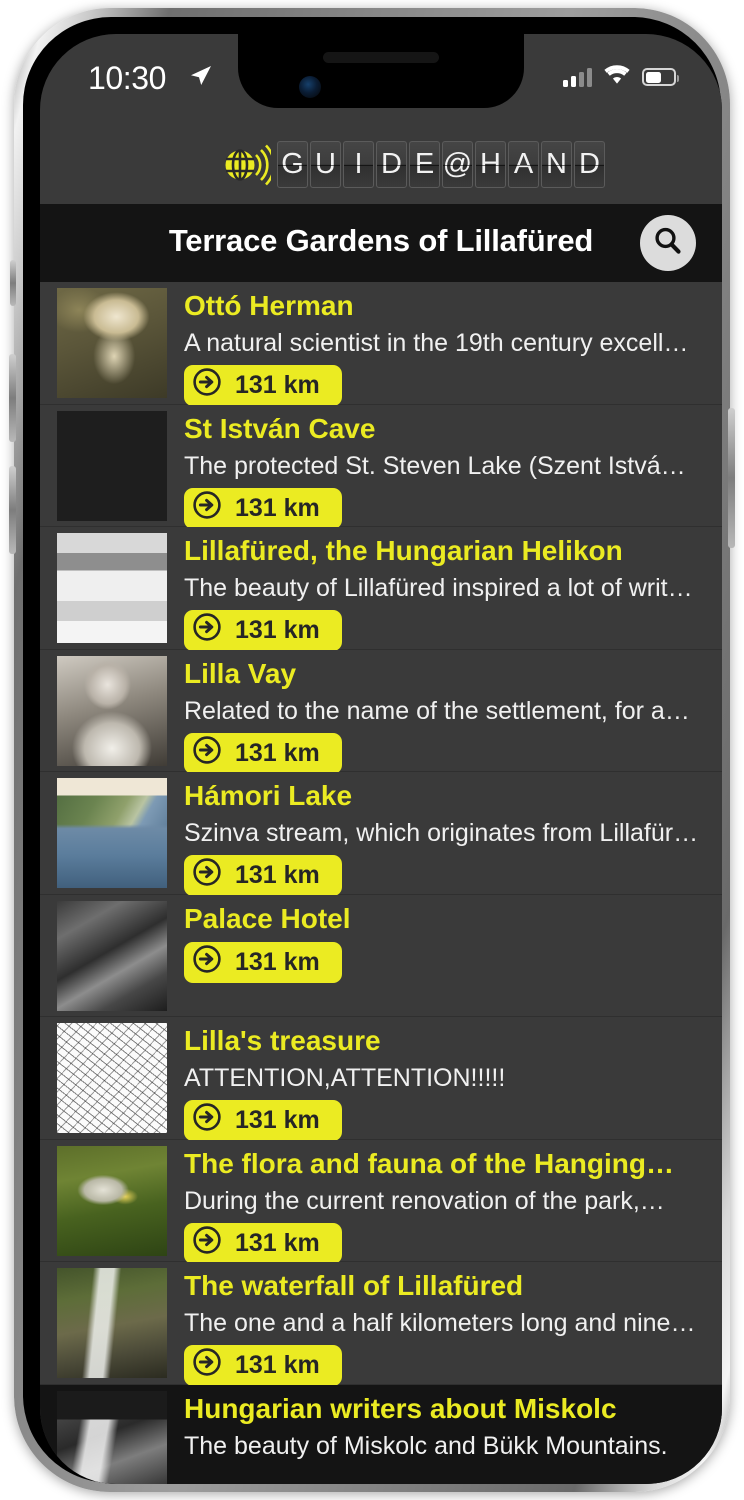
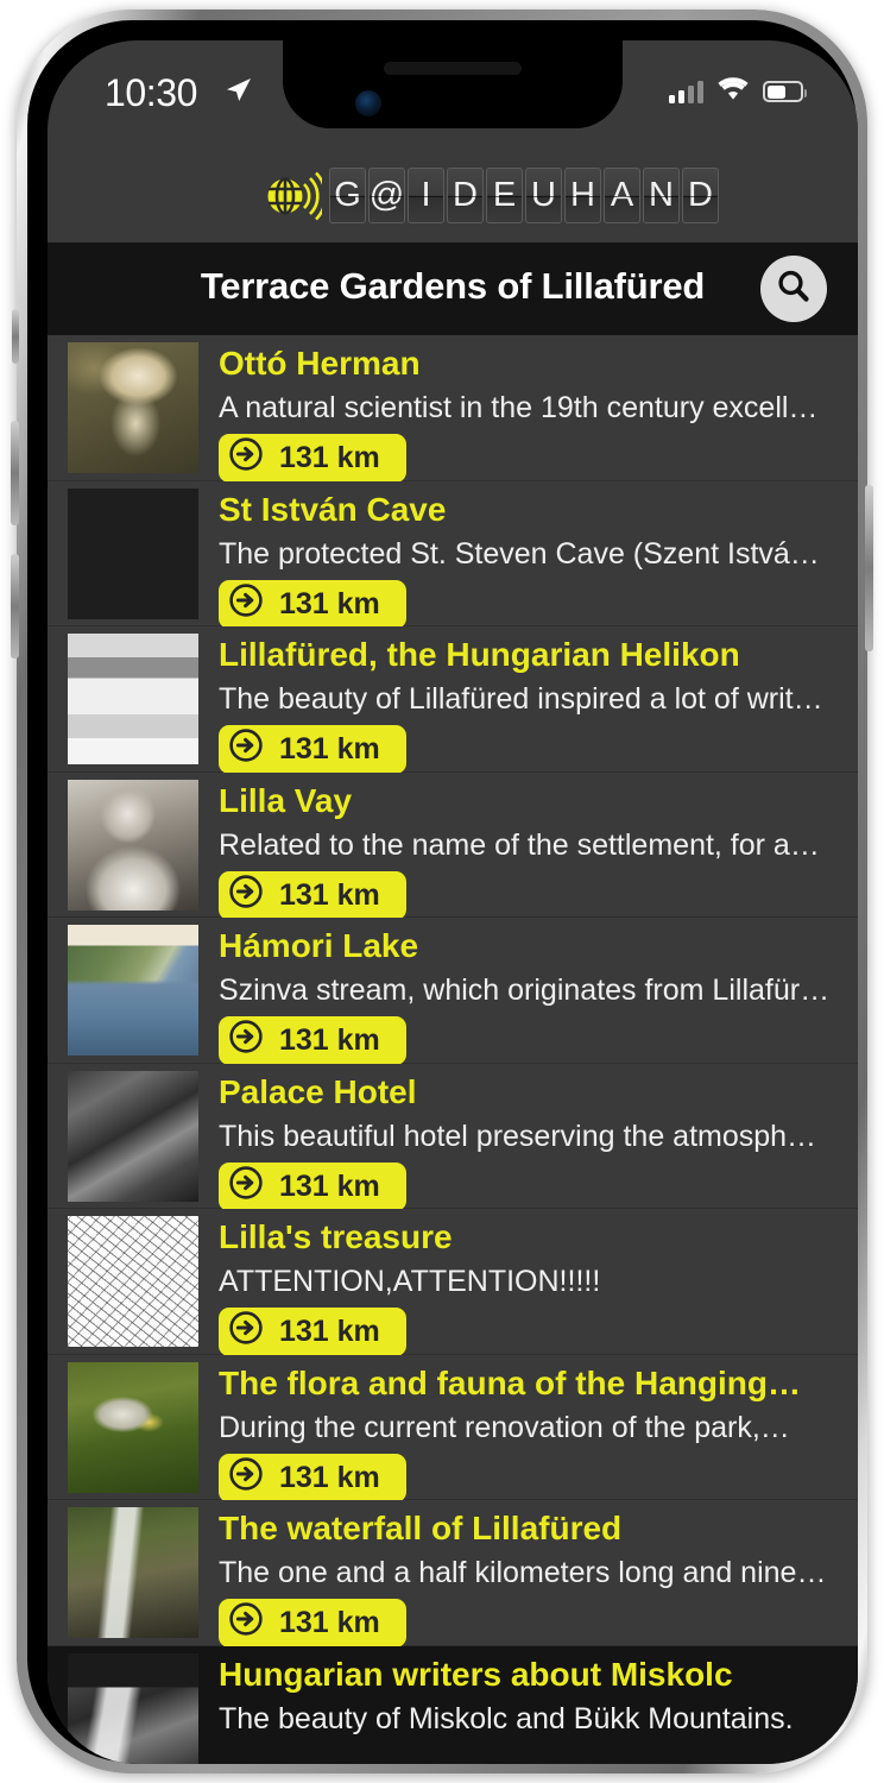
  10:30
  G
- U
+ @
  I
  D
  E
- @
+ U
  H
  A
  N
  D
  Terrace Gardens of Lillafüred
  Ottó Herman
  A natural scientist in the 19th century excell…
  131 km
  St István Cave
- The protected St. Steven Lake (Szent Istvá…
+ The protected St. Steven Cave (Szent Istvá…
  131 km
  Lillafüred, the Hungarian Helikon
  The beauty of Lillafüred inspired a lot of writ…
  131 km
  Lilla Vay
  Related to the name of the settlement, for a…
  131 km
  Hámori Lake
  Szinva stream, which originates from Lillafür…
  131 km
  Palace Hotel
+ This beautiful hotel preserving the atmosph…
  131 km
  Lilla's treasure
  ATTENTION,ATTENTION!!!!!
  131 km
  The flora and fauna of the Hanging…
  During the current renovation of the park,…
  131 km
  The waterfall of Lillafüred
  The one and a half kilometers long and nine…
  131 km
  Hungarian writers about Miskolc
  The beauty of Miskolc and Bükk Mountains.
